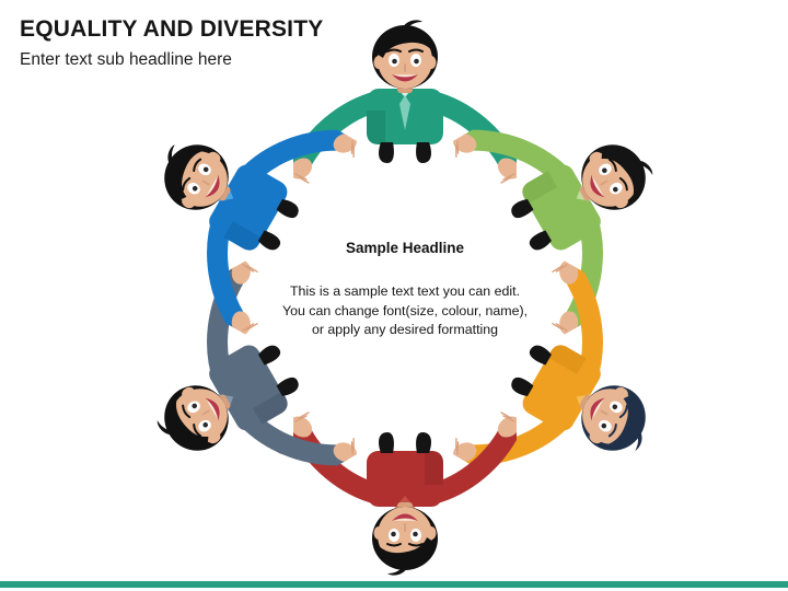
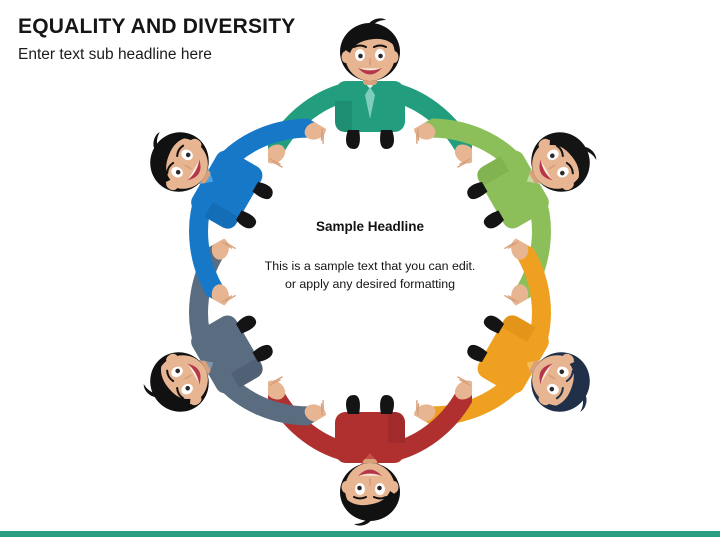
  EQUALITY AND DIVERSITY
  Enter text sub headline here
  Sample Headline
- This is a sample text text you can edit.
+ This is a sample text that you can edit.
- You can change font(size, colour, name),
  or apply any desired formatting
